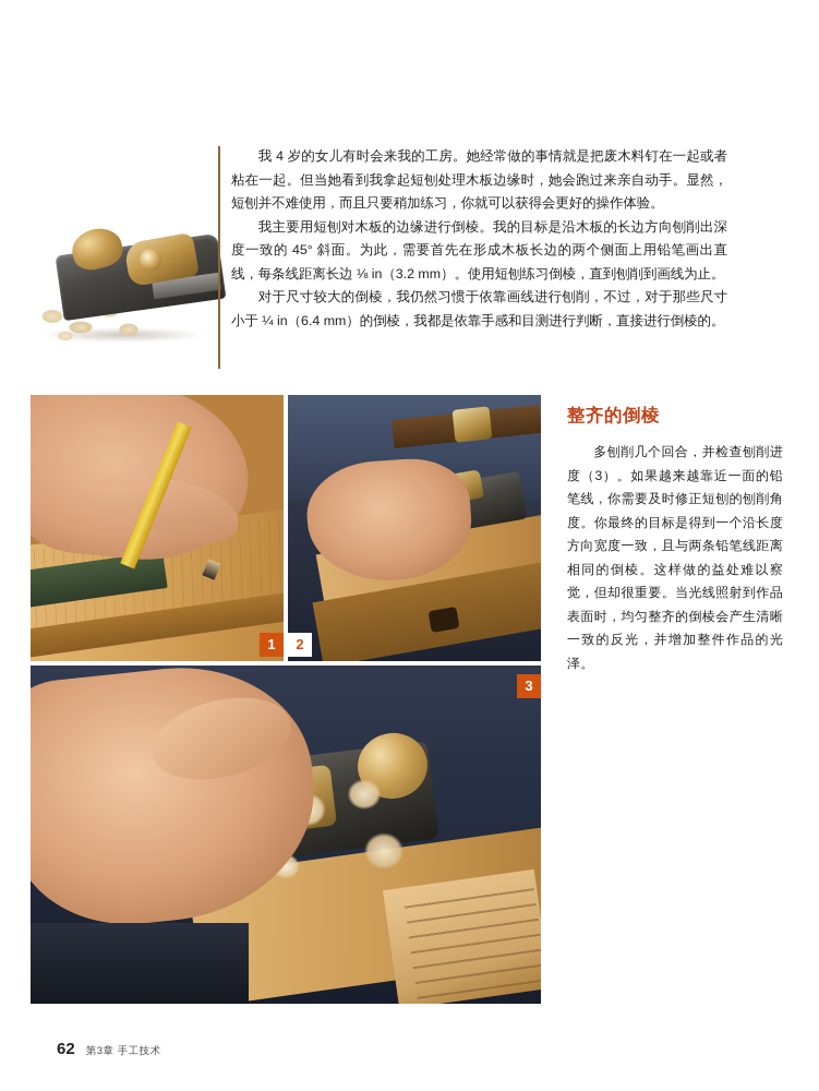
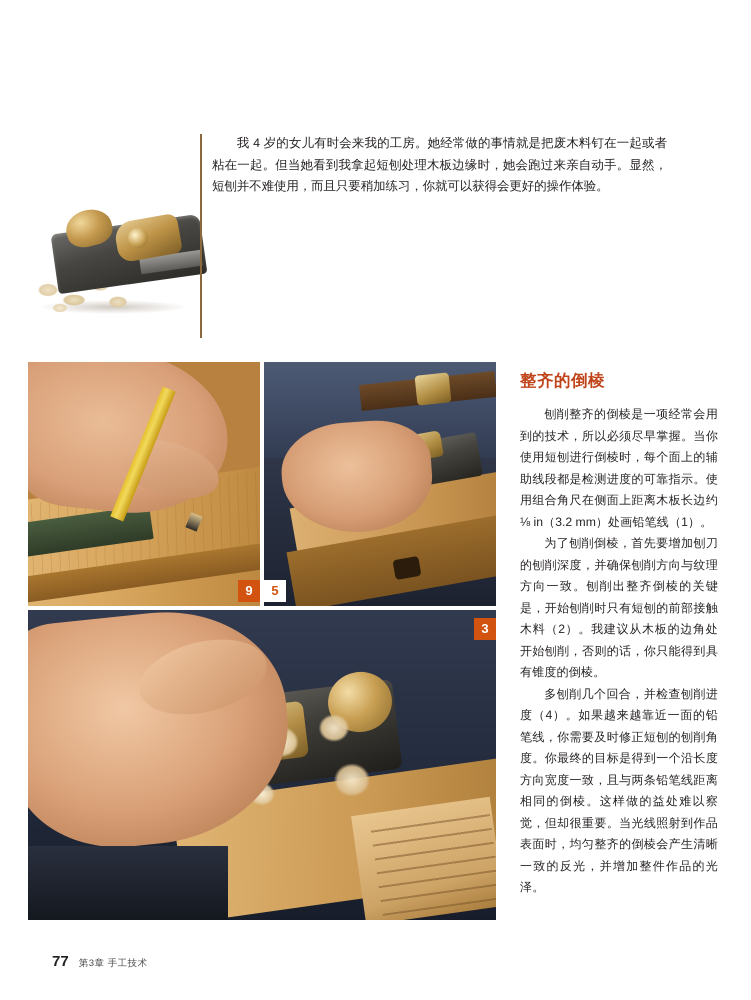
  我 4 岁的女儿有时会来我的工房。她经常做的事情就是把废木料钉在一起或者粘在一起。但当她看到我拿起短刨处理木板边缘时，她会跑过来亲自动手。显然，短刨并不难使用，而且只要稍加练习，你就可以获得会更好的操作体验。
- 我主要用短刨对木板的边缘进行倒棱。我的目标是沿木板的长边方向刨削出深度一致的 45° 斜面。为此，需要首先在形成木板长边的两个侧面上用铅笔画出直线，每条线距离长边 ⅛ in（3.2 mm）。使用短刨练习倒棱，直到刨削到画线为止。
- 对于尺寸较大的倒棱，我仍然习惯于依靠画线进行刨削，不过，对于那些尺寸小于 ¼ in（6.4 mm）的倒棱，我都是依靠手感和目测进行判断，直接进行倒棱的。
- 1
+ 9
- 2
+ 5
  3
  整齐的倒棱
+ 刨削整齐的倒棱是一项经常会用到的技术，所以必须尽早掌握。当你使用短刨进行倒棱时，每个面上的辅助线段都是检测进度的可靠指示。使用组合角尺在侧面上距离木板长边约 ⅛ in（3.2 mm）处画铅笔线（1）。
+ 为了刨削倒棱，首先要增加刨刀的刨削深度，并确保刨削方向与纹理方向一致。刨削出整齐倒棱的关键是，开始刨削时只有短刨的前部接触木料（2）。我建议从木板的边角处开始刨削，否则的话，你只能得到具有锥度的倒棱。
- 多刨削几个回合，并检查刨削进度（3）。如果越来越靠近一面的铅笔线，你需要及时修正短刨的刨削角度。你最终的目标是得到一个沿长度方向宽度一致，且与两条铅笔线距离相同的倒棱。这样做的益处难以察觉，但却很重要。当光线照射到作品表面时，均匀整齐的倒棱会产生清晰一致的反光，并增加整件作品的光泽。
+ 多刨削几个回合，并检查刨削进度（4）。如果越来越靠近一面的铅笔线，你需要及时修正短刨的刨削角度。你最终的目标是得到一个沿长度方向宽度一致，且与两条铅笔线距离相同的倒棱。这样做的益处难以察觉，但却很重要。当光线照射到作品表面时，均匀整齐的倒棱会产生清晰一致的反光，并增加整件作品的光泽。
- 62
+ 77
  第3章 手工技术
